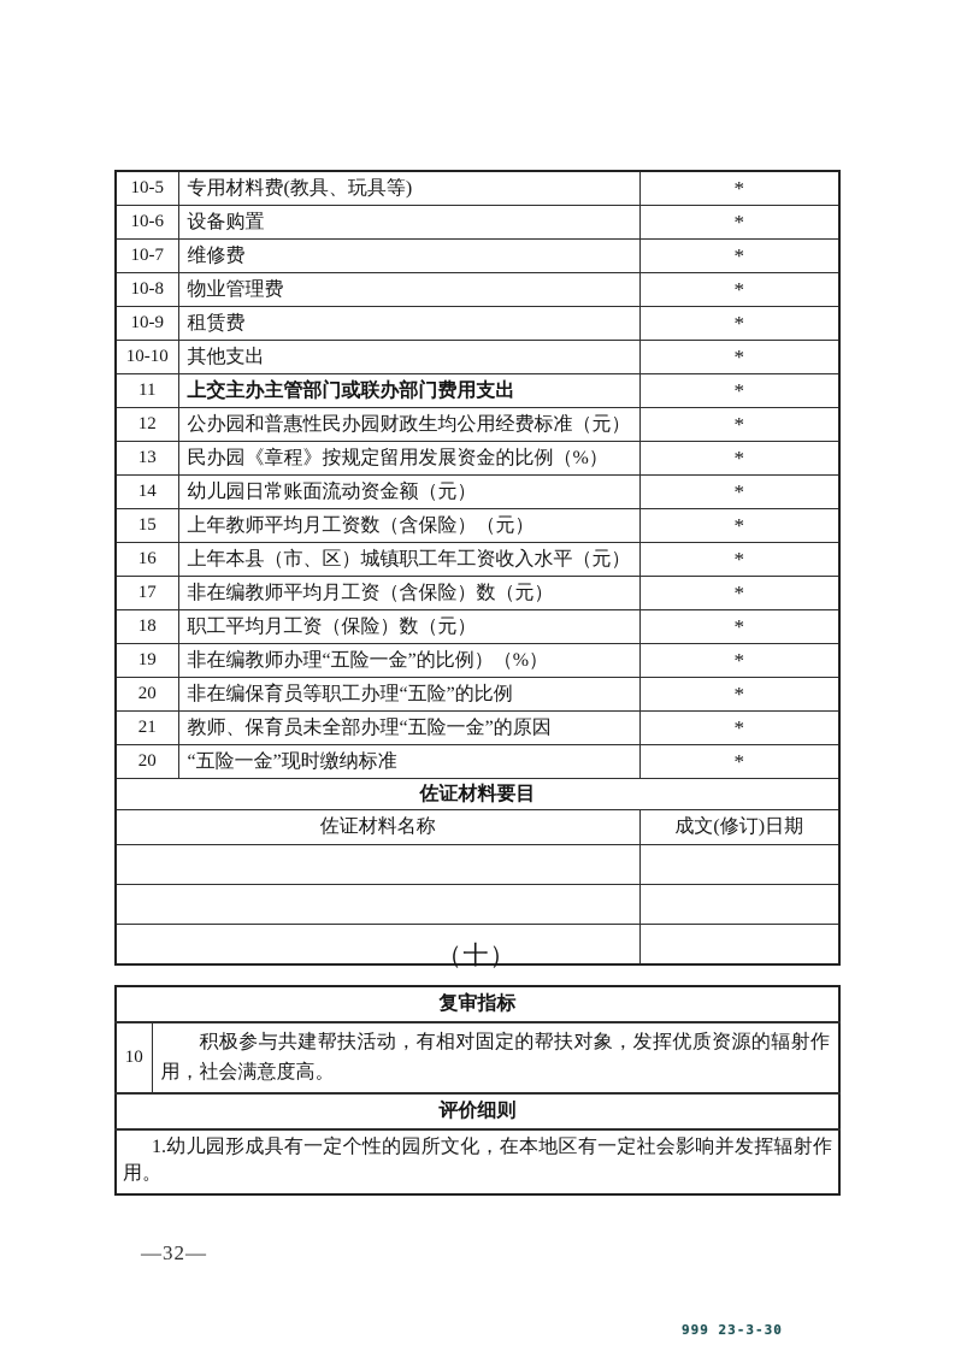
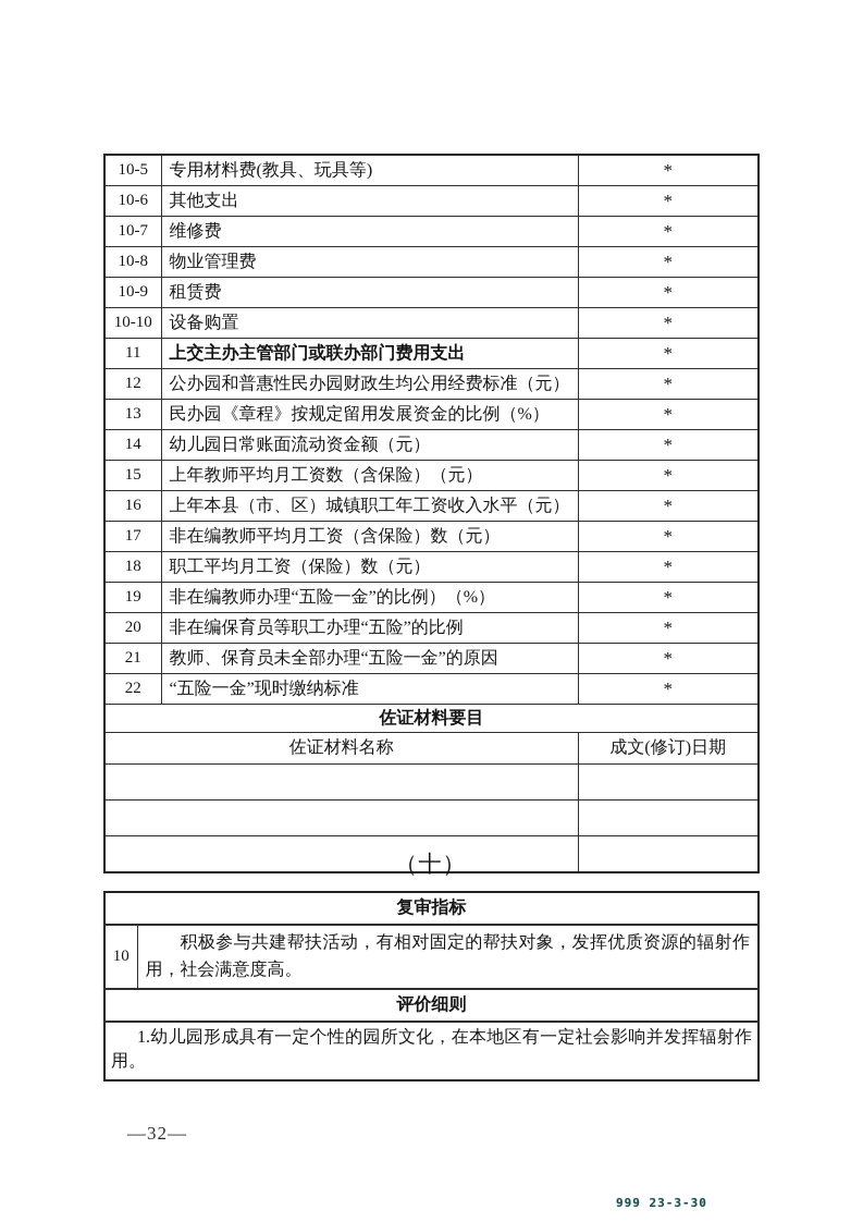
  10-5	专用材料费(教具、玩具等)	*
- 10-6	设备购置	*
+ 10-6	其他支出	*
  10-7	维修费	*
  10-8	物业管理费	*
  10-9	租赁费	*
- 10-10	其他支出	*
+ 10-10	设备购置	*
  11	上交主办主管部门或联办部门费用支出	*
  12	公办园和普惠性民办园财政生均公用经费标准（元）	*
  13	民办园《章程》按规定留用发展资金的比例（%）	*
  14	幼儿园日常账面流动资金额（元）	*
  15	上年教师平均月工资数（含保险）（元）	*
  16	上年本县（市、区）城镇职工年工资收入水平（元）	*
  17	非在编教师平均月工资（含保险）数（元）	*
  18	职工平均月工资（保险）数（元）	*
  19	非在编教师办理“五险一金”的比例）（%）	*
  20	非在编保育员等职工办理“五险”的比例	*
  21	教师、保育员未全部办理“五险一金”的原因	*
- 20	“五险一金”现时缴纳标准	*
+ 22	“五险一金”现时缴纳标准	*
  佐证材料要目
  佐证材料名称	成文(修订)日期
  （十）
  复审指标
  10	积极参与共建帮扶活动，有相对固定的帮扶对象，发挥优质资源的辐射作用，社会满意度高。
  评价细则
  1.幼儿园形成具有一定个性的园所文化，在本地区有一定社会影响并发挥辐射作用。
  —32—
  999 23-3-30
